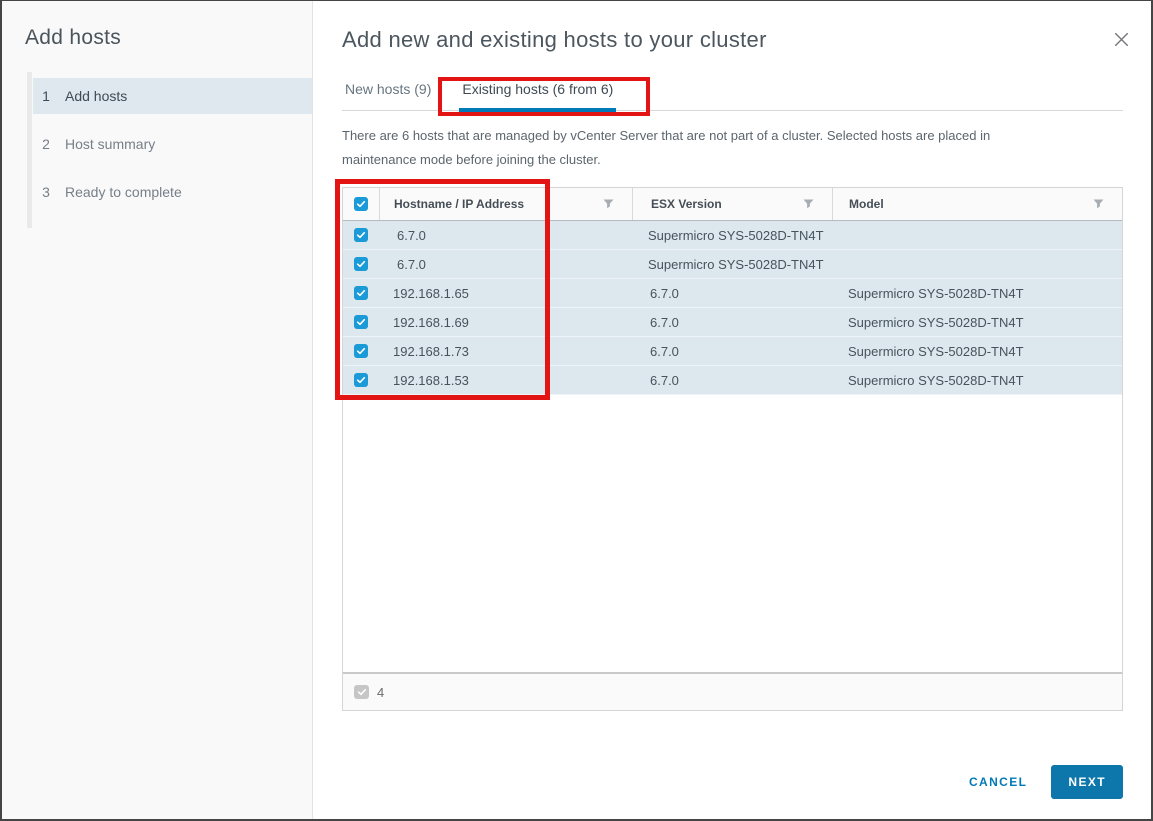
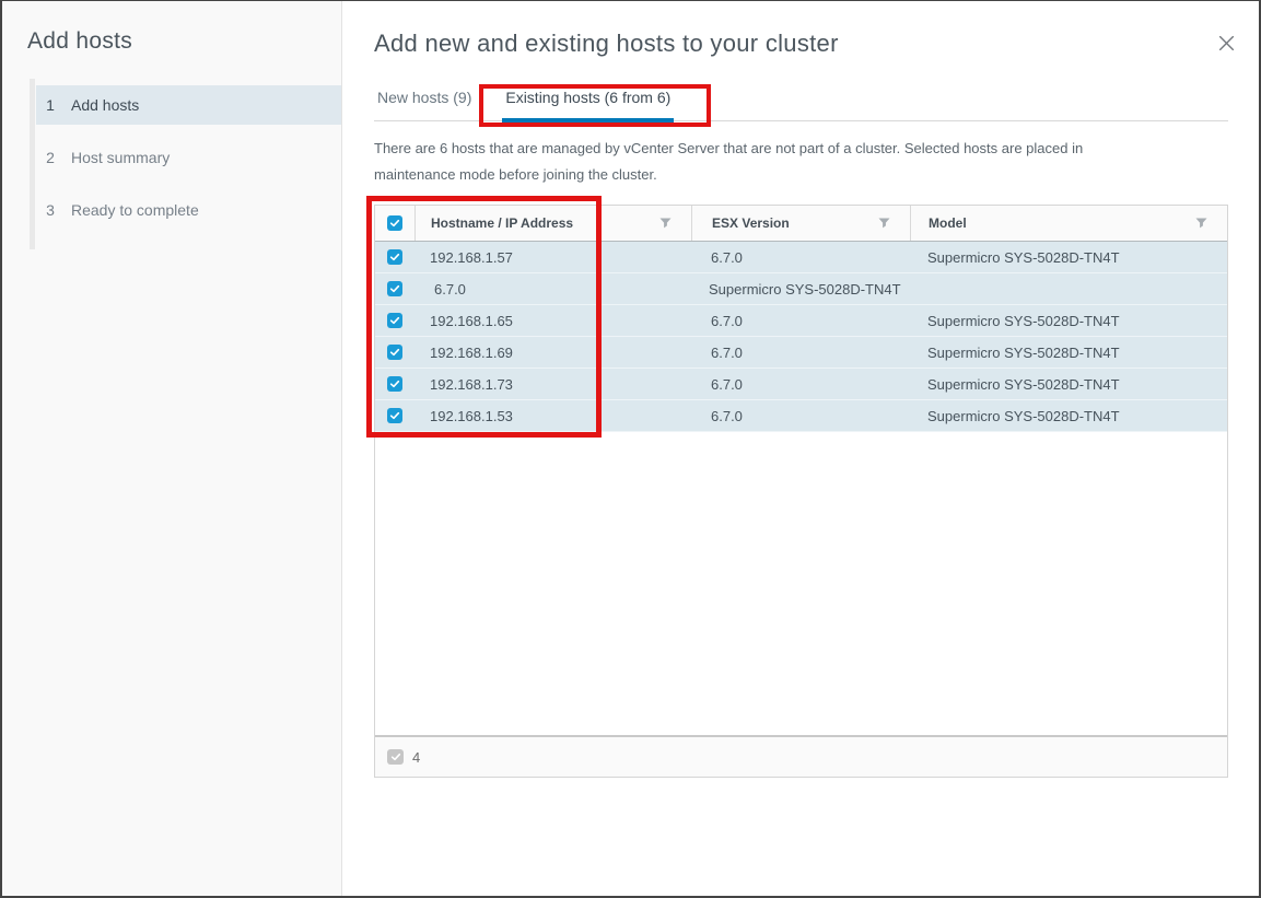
  Add hosts
  1
  Add hosts
  2
  Host summary
  3
  Ready to complete
  Add new and existing hosts to your cluster
  New hosts (9)
  Existing hosts (6 from 6)
  There are 6 hosts that are managed by vCenter Server that are not part of a cluster. Selected hosts are placed in
  maintenance mode before joining the cluster.
  Hostname / IP Address
  ESX Version
  Model
+ 192.168.1.57
  6.7.0
  Supermicro SYS-5028D-TN4T
  6.7.0
  Supermicro SYS-5028D-TN4T
  192.168.1.65
  6.7.0
  Supermicro SYS-5028D-TN4T
  192.168.1.69
  6.7.0
  Supermicro SYS-5028D-TN4T
  192.168.1.73
  6.7.0
  Supermicro SYS-5028D-TN4T
  192.168.1.53
  6.7.0
  Supermicro SYS-5028D-TN4T
  4
- CANCEL
- NEXT
